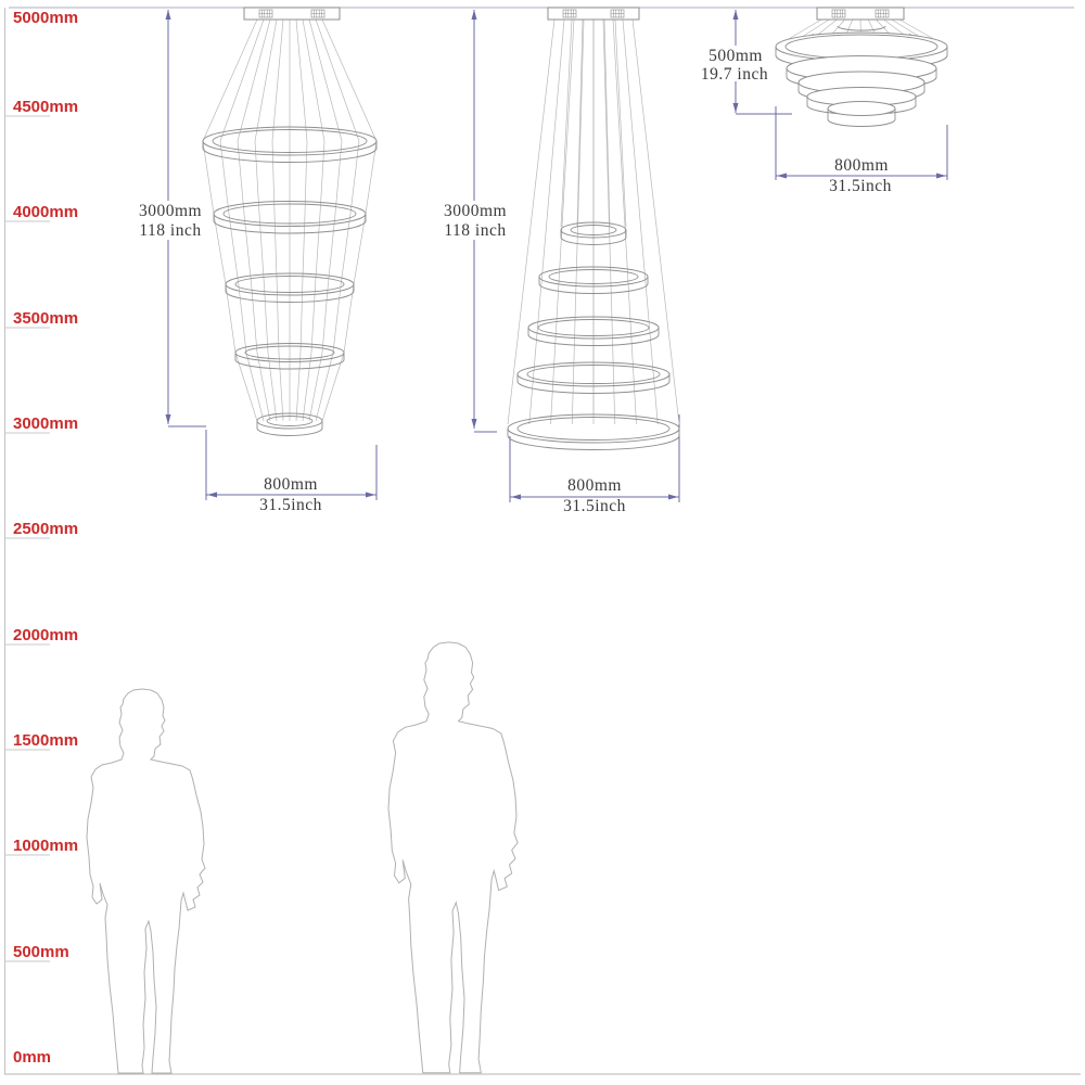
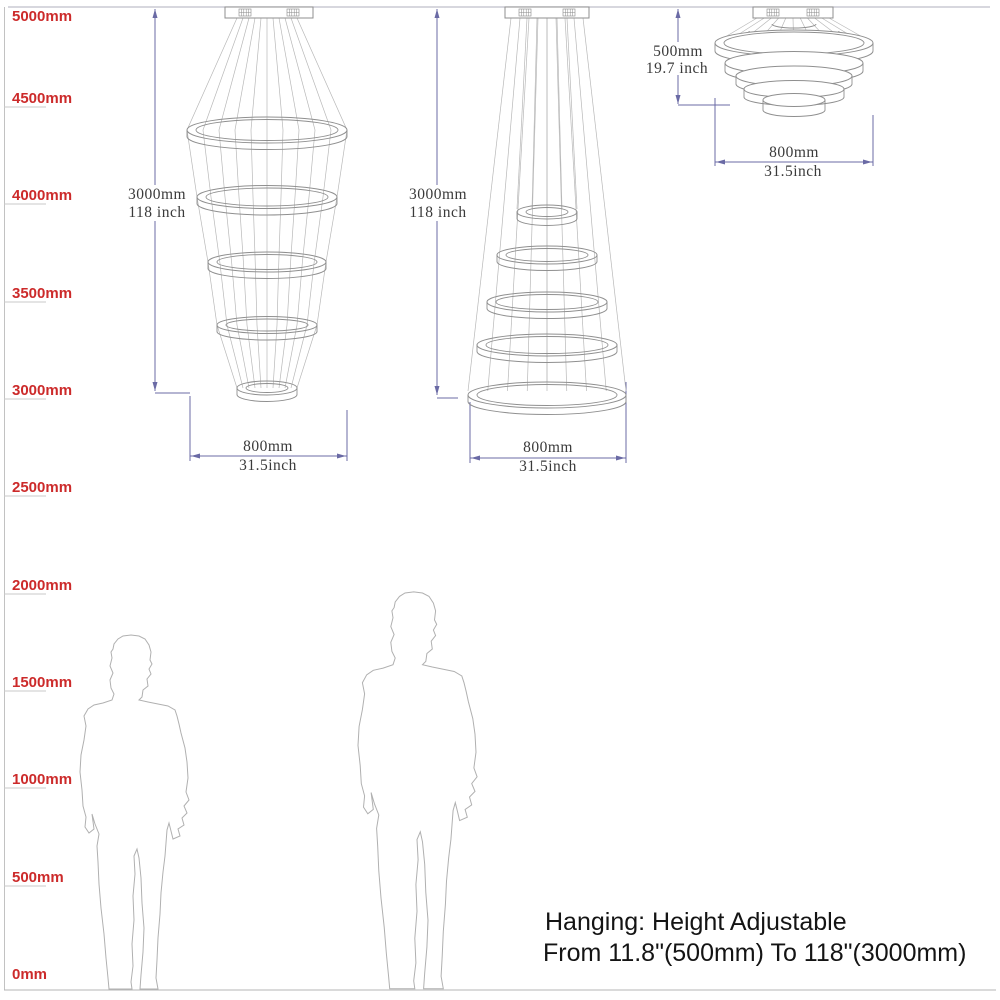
  5000mm
  4500mm
  4000mm
  3500mm
  3000mm
  2500mm
  2000mm
  1500mm
  1000mm
  500mm
  0mm
  3000mm
  118 inch
  800mm
  31.5inch
  3000mm
  118 inch
  800mm
  31.5inch
  500mm
  19.7 inch
  800mm
  31.5inch
+ Hanging: Height Adjustable
+ From 11.8"(500mm) To 118"(3000mm)
